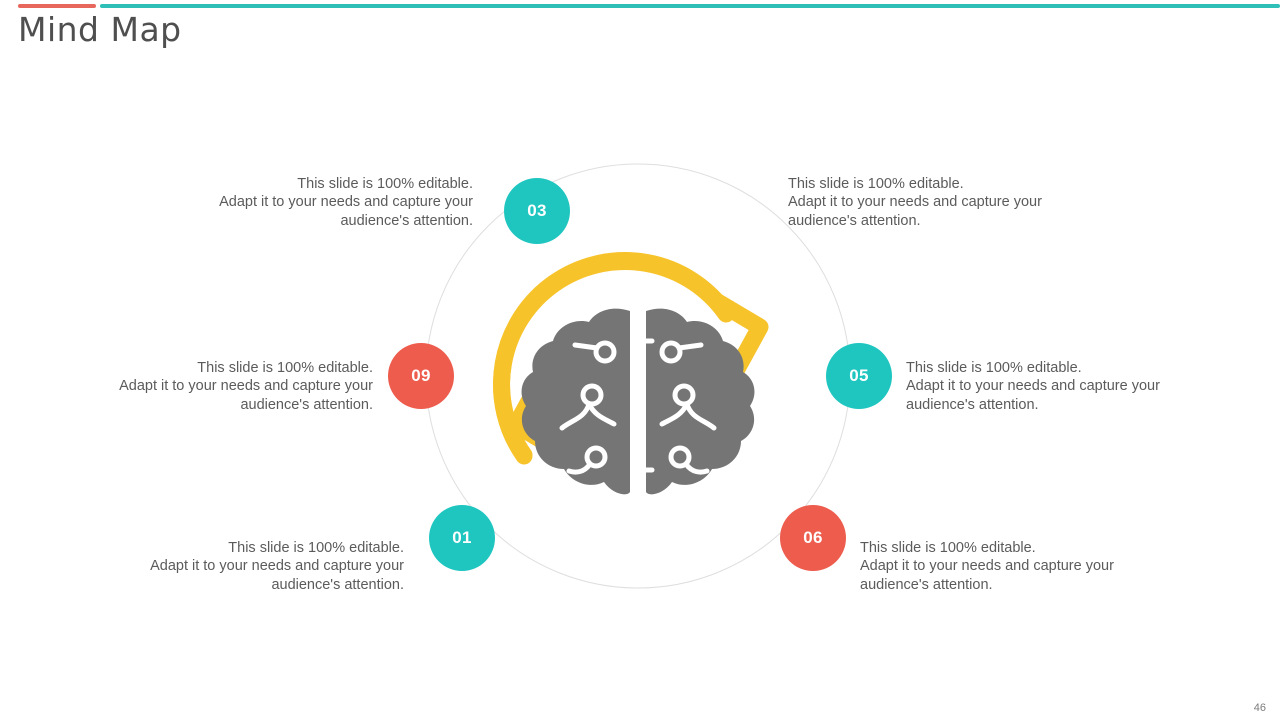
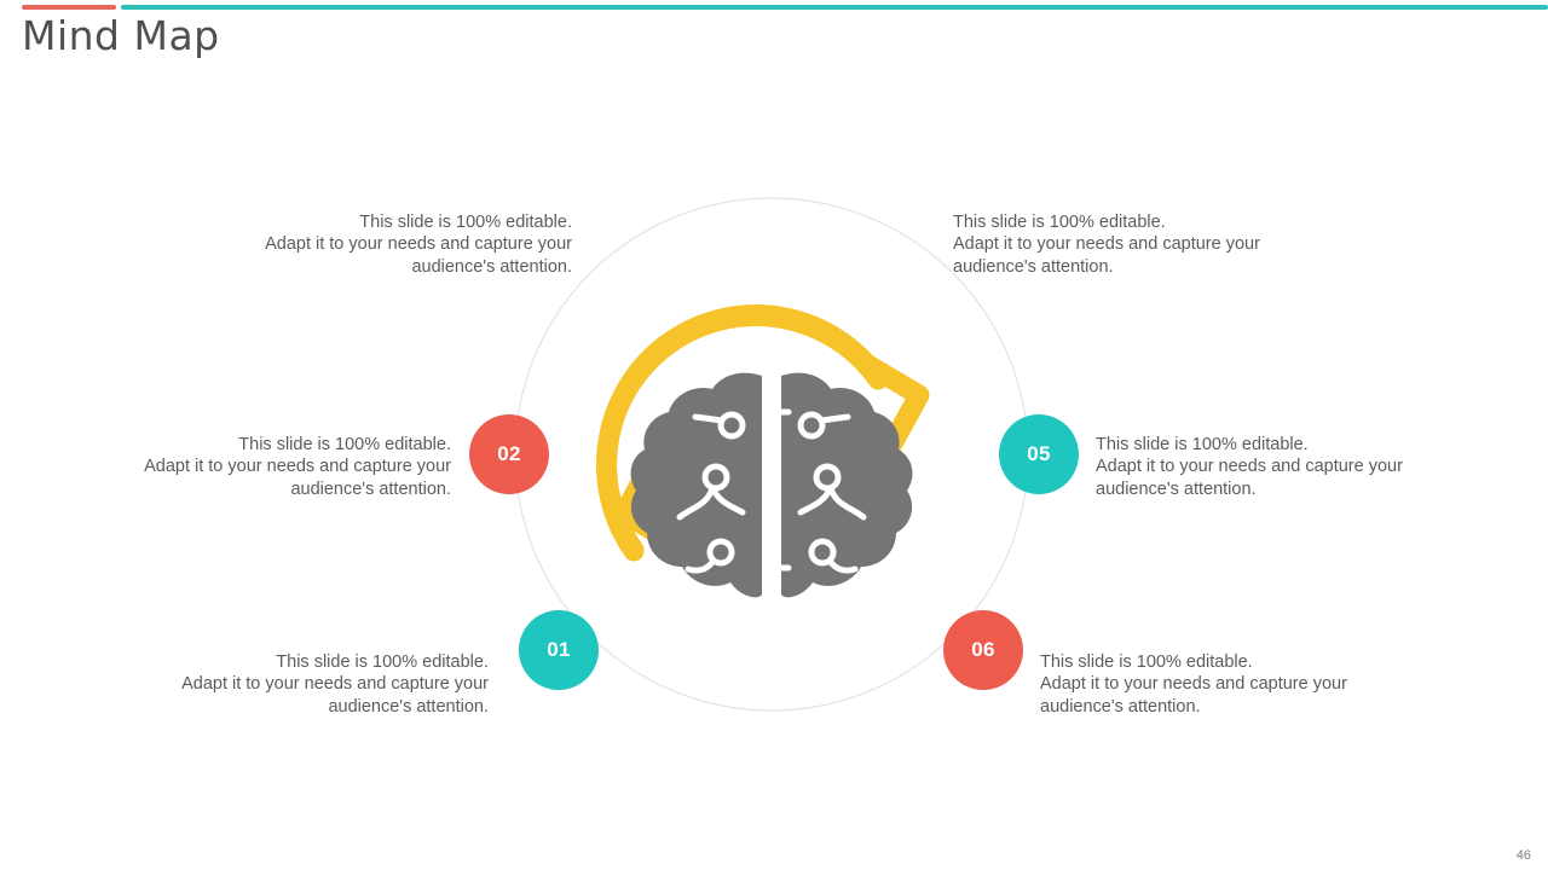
  Mind Map
  01
- 09
+ 02
- 03
  05
  06
  This slide is 100% editable.
  Adapt it to your needs and capture your
  audience's attention.
  This slide is 100% editable.
  Adapt it to your needs and capture your
  audience's attention.
  This slide is 100% editable.
  Adapt it to your needs and capture your
  audience's attention.
  This slide is 100% editable.
  Adapt it to your needs and capture your
  audience's attention.
  This slide is 100% editable.
  Adapt it to your needs and capture your
  audience's attention.
  This slide is 100% editable.
  Adapt it to your needs and capture your
  audience's attention.
  46
